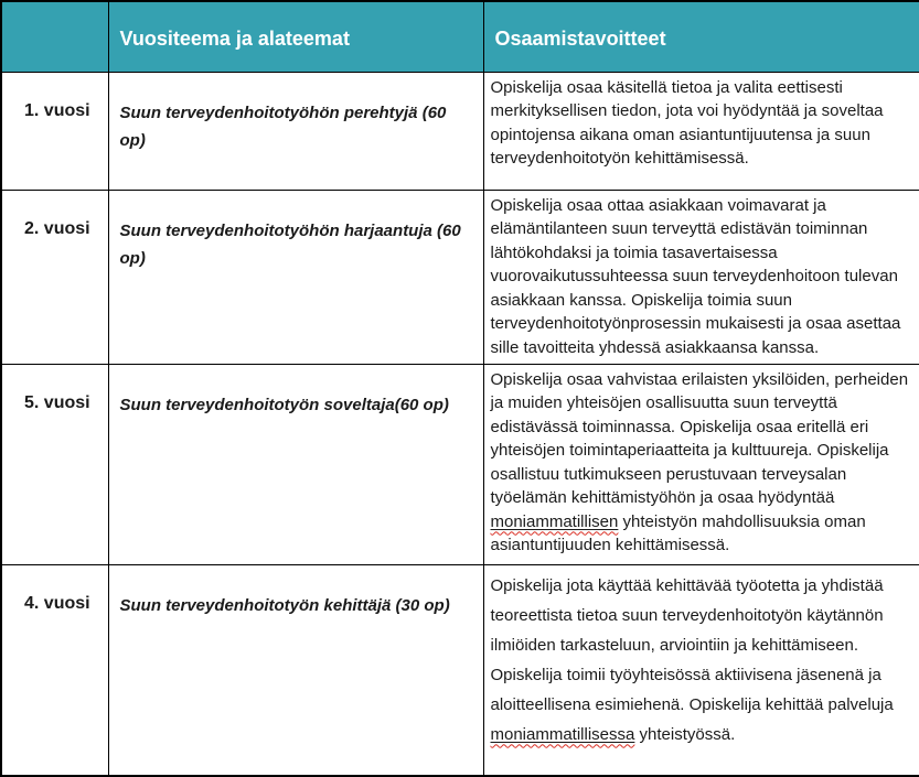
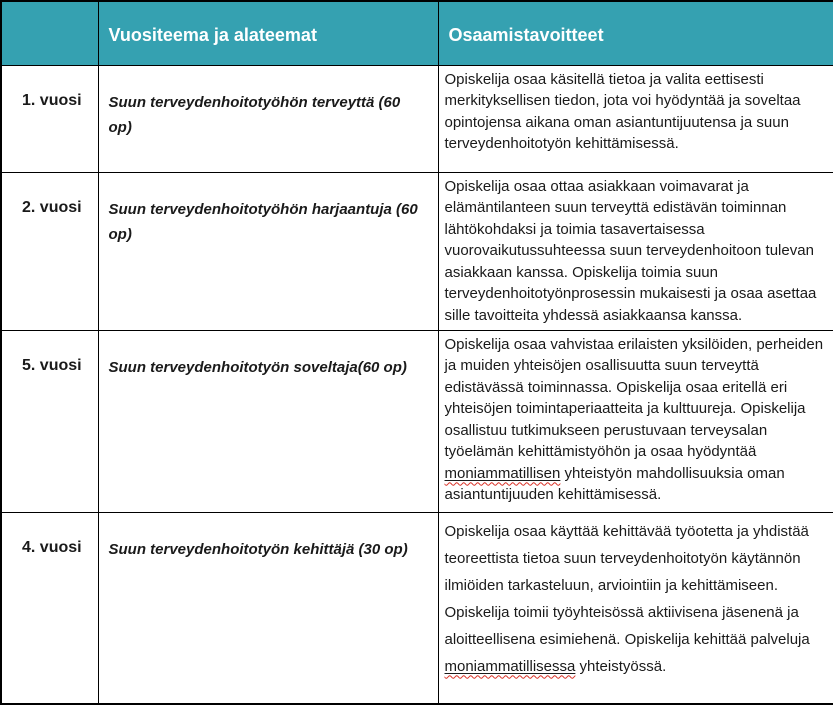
  	Vuositeema ja alateemat	Osaamistavoitteet
- 1. vuosi	Suun terveydenhoitotyöhön perehtyjä (60 op)	Opiskelija osaa käsitellä tietoa ja valita eettisesti merkityksellisen tiedon, jota voi hyödyntää ja soveltaa opintojensa aikana oman asiantuntijuutensa ja suun terveydenhoitotyön kehittämisessä.
+ 1. vuosi	Suun terveydenhoitotyöhön terveyttä (60 op)	Opiskelija osaa käsitellä tietoa ja valita eettisesti merkityksellisen tiedon, jota voi hyödyntää ja soveltaa opintojensa aikana oman asiantuntijuutensa ja suun terveydenhoitotyön kehittämisessä.
  2. vuosi	Suun terveydenhoitotyöhön harjaantuja (60 op)	Opiskelija osaa ottaa asiakkaan voimavarat ja elämäntilanteen suun terveyttä edistävän toiminnan lähtökohdaksi ja toimia tasavertaisessa vuorovaikutussuhteessa suun terveydenhoitoon tulevan asiakkaan kanssa. Opiskelija toimia suun terveydenhoitotyönprosessin mukaisesti ja osaa asettaa sille tavoitteita yhdessä asiakkaansa kanssa.
  5. vuosi	Suun terveydenhoitotyön soveltaja(60 op)	Opiskelija osaa vahvistaa erilaisten yksilöiden, perheiden ja muiden yhteisöjen osallisuutta suun terveyttä edistävässä toiminnassa. Opiskelija osaa eritellä eri yhteisöjen toimintaperiaatteita ja kulttuureja. Opiskelija osallistuu tutkimukseen perustuvaan terveysalan työelämän kehittämistyöhön ja osaa hyödyntää moniammatillisen yhteistyön mahdollisuuksia oman asiantuntijuuden kehittämisessä.
- 4. vuosi	Suun terveydenhoitotyön kehittäjä (30 op)	Opiskelija jota käyttää kehittävää työotetta ja yhdistää teoreettista tietoa suun terveydenhoitotyön käytännön ilmiöiden tarkasteluun, arviointiin ja kehittämiseen. Opiskelija toimii työyhteisössä aktiivisena jäsenenä ja aloitteellisena esimiehenä. Opiskelija kehittää palveluja moniammatillisessa yhteistyössä.
+ 4. vuosi	Suun terveydenhoitotyön kehittäjä (30 op)	Opiskelija osaa käyttää kehittävää työotetta ja yhdistää teoreettista tietoa suun terveydenhoitotyön käytännön ilmiöiden tarkasteluun, arviointiin ja kehittämiseen. Opiskelija toimii työyhteisössä aktiivisena jäsenenä ja aloitteellisena esimiehenä. Opiskelija kehittää palveluja moniammatillisessa yhteistyössä.
